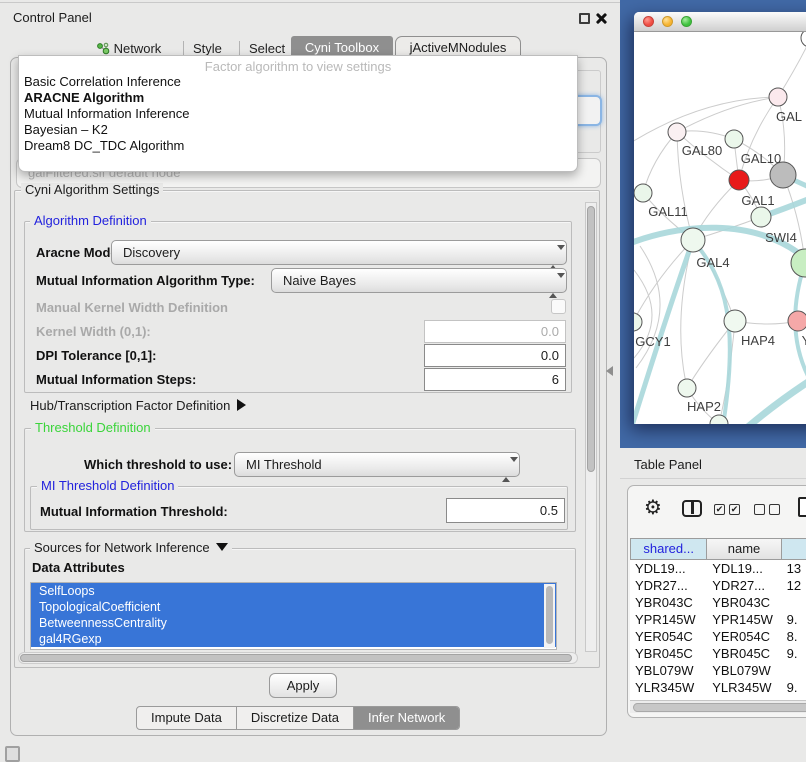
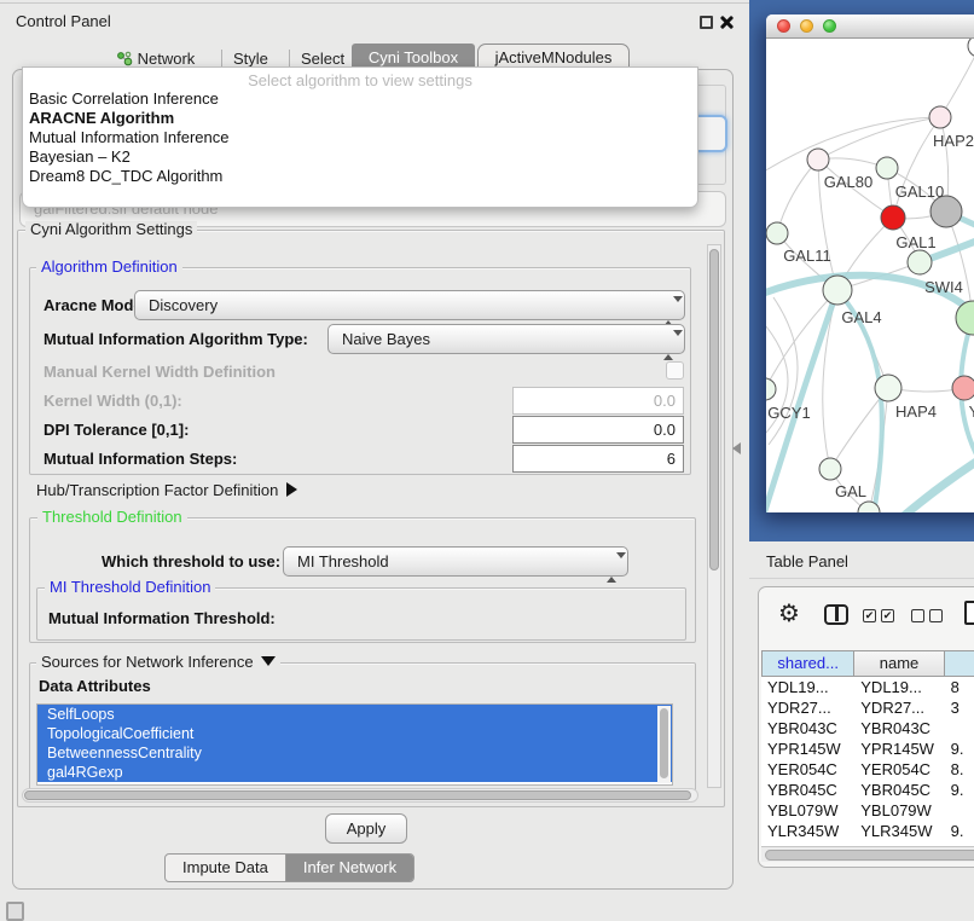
  Control Panel
  Network
  Style
  Select
  Cyni Toolbox
  jActiveMNodules
  galFiltered.sif default node
  Cyni Algorithm Settings
  Algorithm Definition
  Aracne Mod
  Discovery
  Mutual Information Algorithm Type:
  Naive Bayes
  Manual Kernel Width Definition
  Kernel Width (0,1):
  0.0
  DPI Tolerance [0,1]:
  0.0
  Mutual Information Steps:
  6
  Hub/Transcription Factor Definition
  Threshold Definition
  Which threshold to use:
  MI Threshold
  MI Threshold Definition
  Mutual Information Threshold:
- 0.5
  Sources for Network Inference
  Data Attributes
  SelfLoops
  TopologicalCoefficient
  BetweennessCentrality
  gal4RGexp
  Apply
  Impute Data
- Discretize Data
  Infer Network
- Factor algorithm to view settings
+ Select algorithm to view settings
  Basic Correlation Inference
  ARACNE Algorithm
  Mutual Information Inference
  Bayesian – K2
  Dream8 DC_TDC Algorithm
- GAL
+ HAP2
  GAL80
  GAL10
  GAL1
  GAL11
  SWI4
  GAL4
  GCY1
  HAP4
- HAP2
+ GAL
  Table Panel
  ⚙
  ✔
  ✔
  shared...
  name
  YDL19...
  YDL19...
- 13
+ 8
  YDR27...
  YDR27...
- 12
+ 3
  YBR043C
  YBR043C
  YPR145W
  YPR145W
  9.
  YER054C
  YER054C
  8.
  YBR045C
  YBR045C
  9.
  YBL079W
  YBL079W
  YLR345W
  YLR345W
  9.
